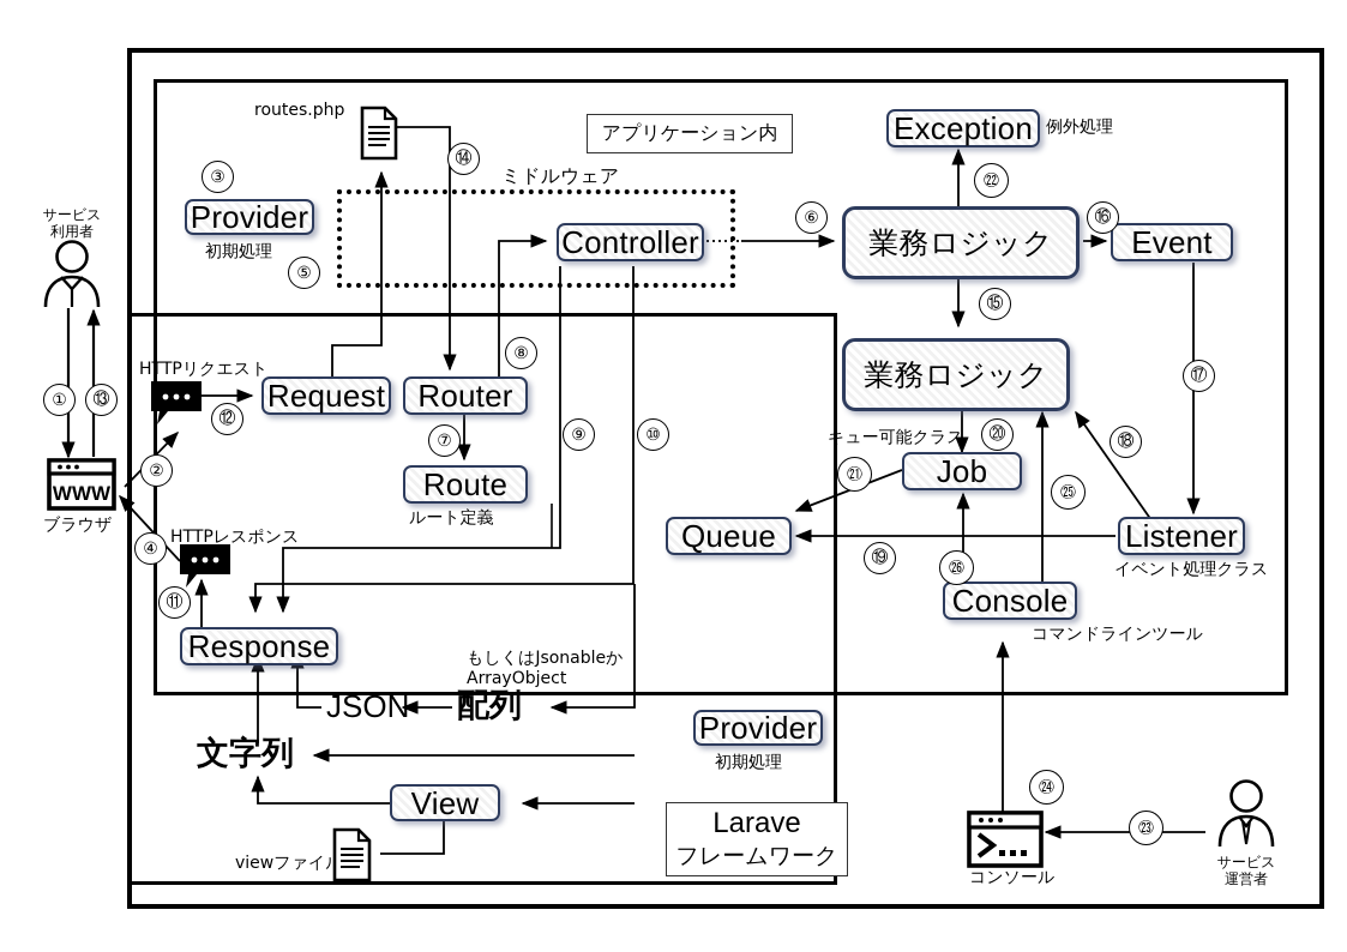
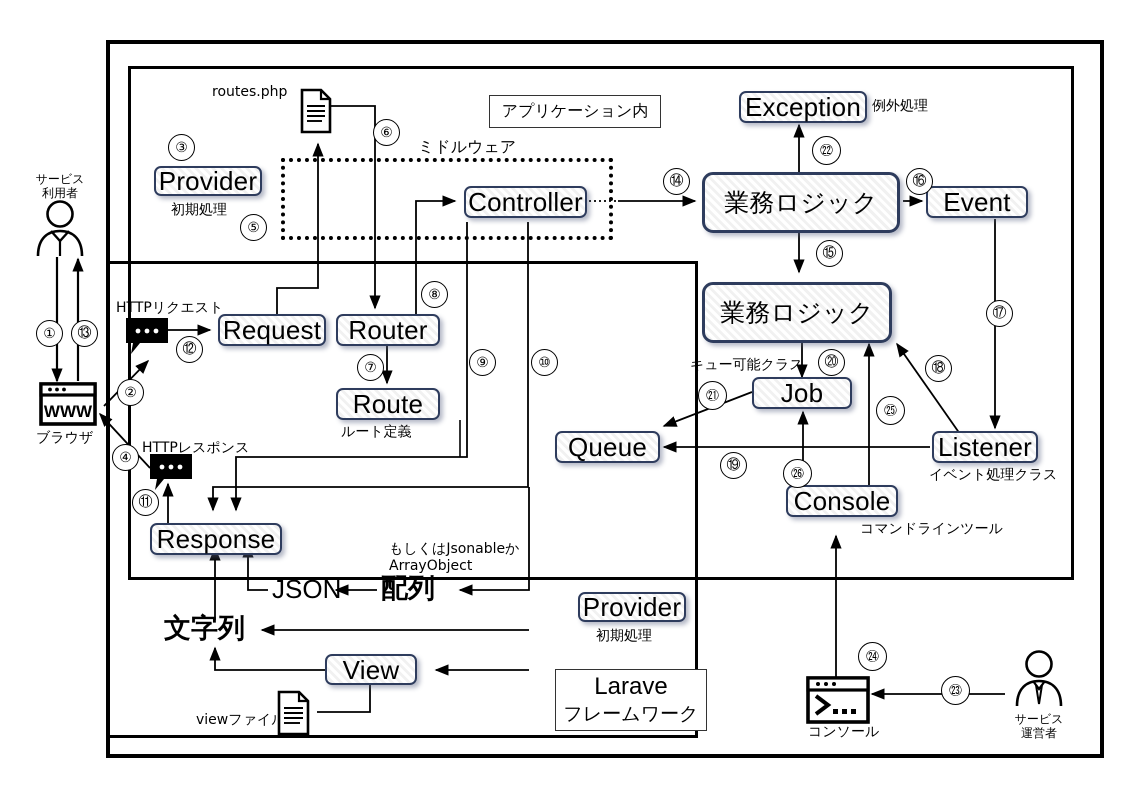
  アプリケーション内
  Larave
  フレームワーク
  サービス
  利用者
  WWW
  ブラウザ
  HTTPリクエスト
  HTTPレスポンス
  routes.php
  Provider
  初期処理
  Request
  Router
  Route
  ルート定義
  Controller
  Exception
  例外処理
  業務ロジック
  業務ロジック
  Event
  Listener
  イベント処理クラス
  Job
  キュー可能クラス
  Queue
  Console
  コマンドラインツール
  Response
  View
  Provider
  初期処理
  JSON
  配列
  文字列
  もしくはJsonableか
  ArrayObject
  viewファイ
  ミドルウェア
  コンソール
  サービス
  運営者
  ①
  ②
  ③
  ⑫
  ⑤
- ⑭
+ ⑥
  ⑦
  ⑧
  ⑨
  ⑩
  ⑪
  ④
  ⑬
- ⑥
+ ⑭
  ⑮
  ⑯
  ⑰
  ⑱
  ⑲
  ⑳
  ㉑
  ㉒
  ㉓
  ㉔
  ㉕
  ㉖
